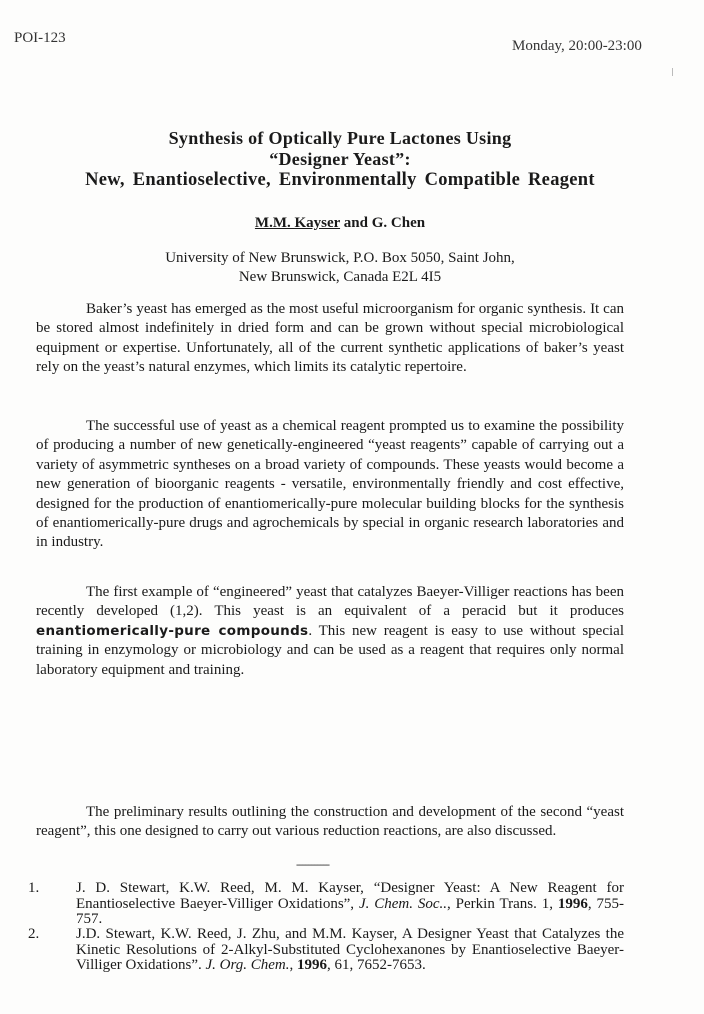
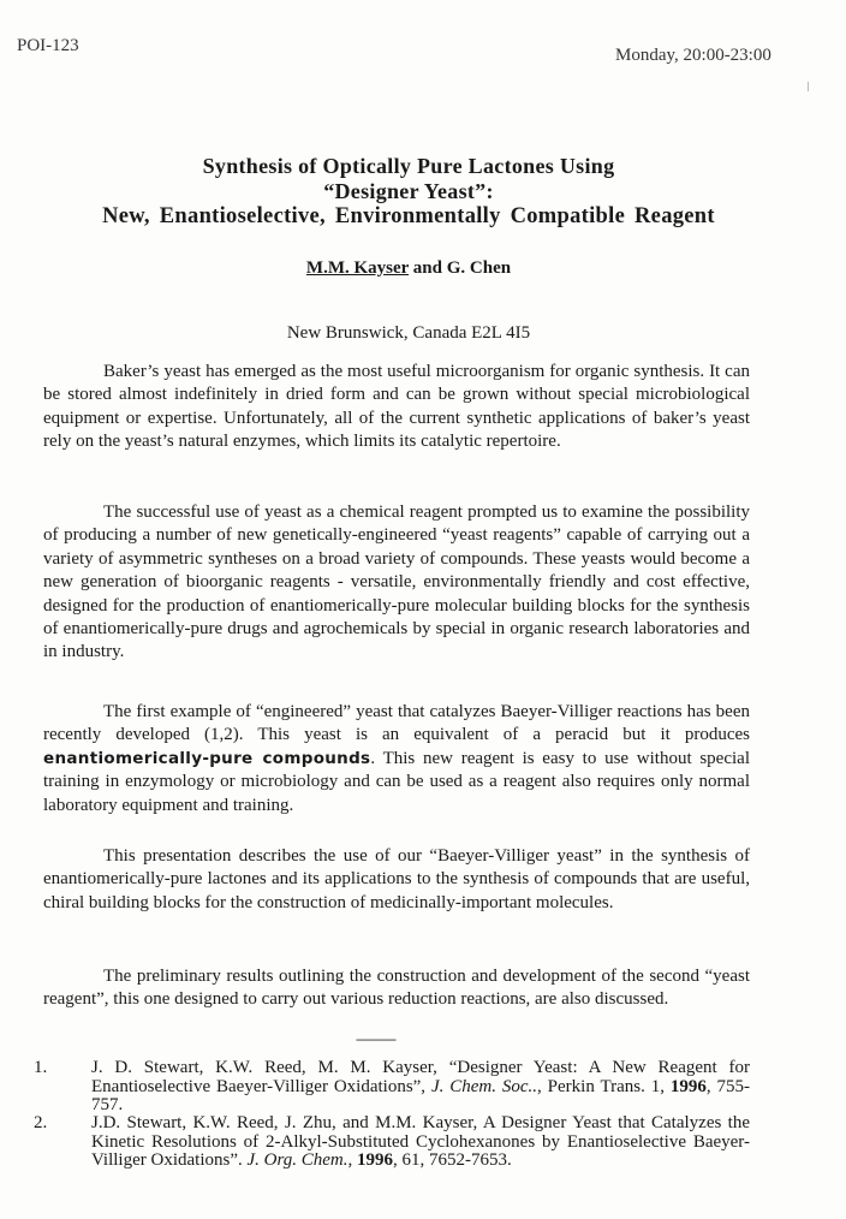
  POI-123
  Monday, 20:00-23:00
  Synthesis of Optically Pure Lactones Using
  “Designer Yeast”:
  New, Enantioselective, Environmentally Compatible Reagent
  M.M. Kayser and G. Chen
- University of New Brunswick, P.O. Box 5050, Saint John,
  New Brunswick, Canada E2L 4I5
  Baker’s yeast has emerged as the most useful microorganism for organic synthesis. It can be stored almost indefinitely in dried form and can be grown without special microbiological equipment or expertise. Unfortunately, all of the current synthetic applications of baker’s yeast rely on the yeast’s natural enzymes, which limits its catalytic repertoire.
  The successful use of yeast as a chemical reagent prompted us to examine the possibility of producing a number of new genetically-engineered “yeast reagents” capable of carrying out a variety of asymmetric syntheses on a broad variety of compounds. These yeasts would become a new generation of bioorganic reagents - versatile, environmentally friendly and cost effective, designed for the production of enantiomerically-pure molecular building blocks for the synthesis of enantiomerically-pure drugs and agrochemicals by special in organic research laboratories and in industry.
- The first example of “engineered” yeast that catalyzes Baeyer-Villiger reactions has been recently developed (1,2). This yeast is an equivalent of a peracid but it produces enantiomerically-pure compounds. This new reagent is easy to use without special training in enzymology or microbiology and can be used as a reagent that requires only normal laboratory equipment and training.
+ The first example of “engineered” yeast that catalyzes Baeyer-Villiger reactions has been recently developed (1,2). This yeast is an equivalent of a peracid but it produces enantiomerically-pure compounds. This new reagent is easy to use without special training in enzymology or microbiology and can be used as a reagent also requires only normal laboratory equipment and training.
+ This presentation describes the use of our “Baeyer-Villiger yeast” in the synthesis of enantiomerically-pure lactones and its applications to the synthesis of compounds that are useful, chiral building blocks for the construction of medicinally-important molecules.
  The preliminary results outlining the construction and development of the second “yeast reagent”, this one designed to carry out various reduction reactions, are also discussed.
  -----------
  1.
  J. D. Stewart, K.W. Reed, M. M. Kayser, “Designer Yeast: A New Reagent for Enantioselective Baeyer-Villiger Oxidations”, J. Chem. Soc.., Perkin Trans. 1, 1996, 755-757.
  2.
  J.D. Stewart, K.W. Reed, J. Zhu, and M.M. Kayser, A Designer Yeast that Catalyzes the Kinetic Resolutions of 2-Alkyl-Substituted Cyclohexanones by Enantioselective Baeyer-Villiger Oxidations”. J. Org. Chem., 1996, 61, 7652-7653.
